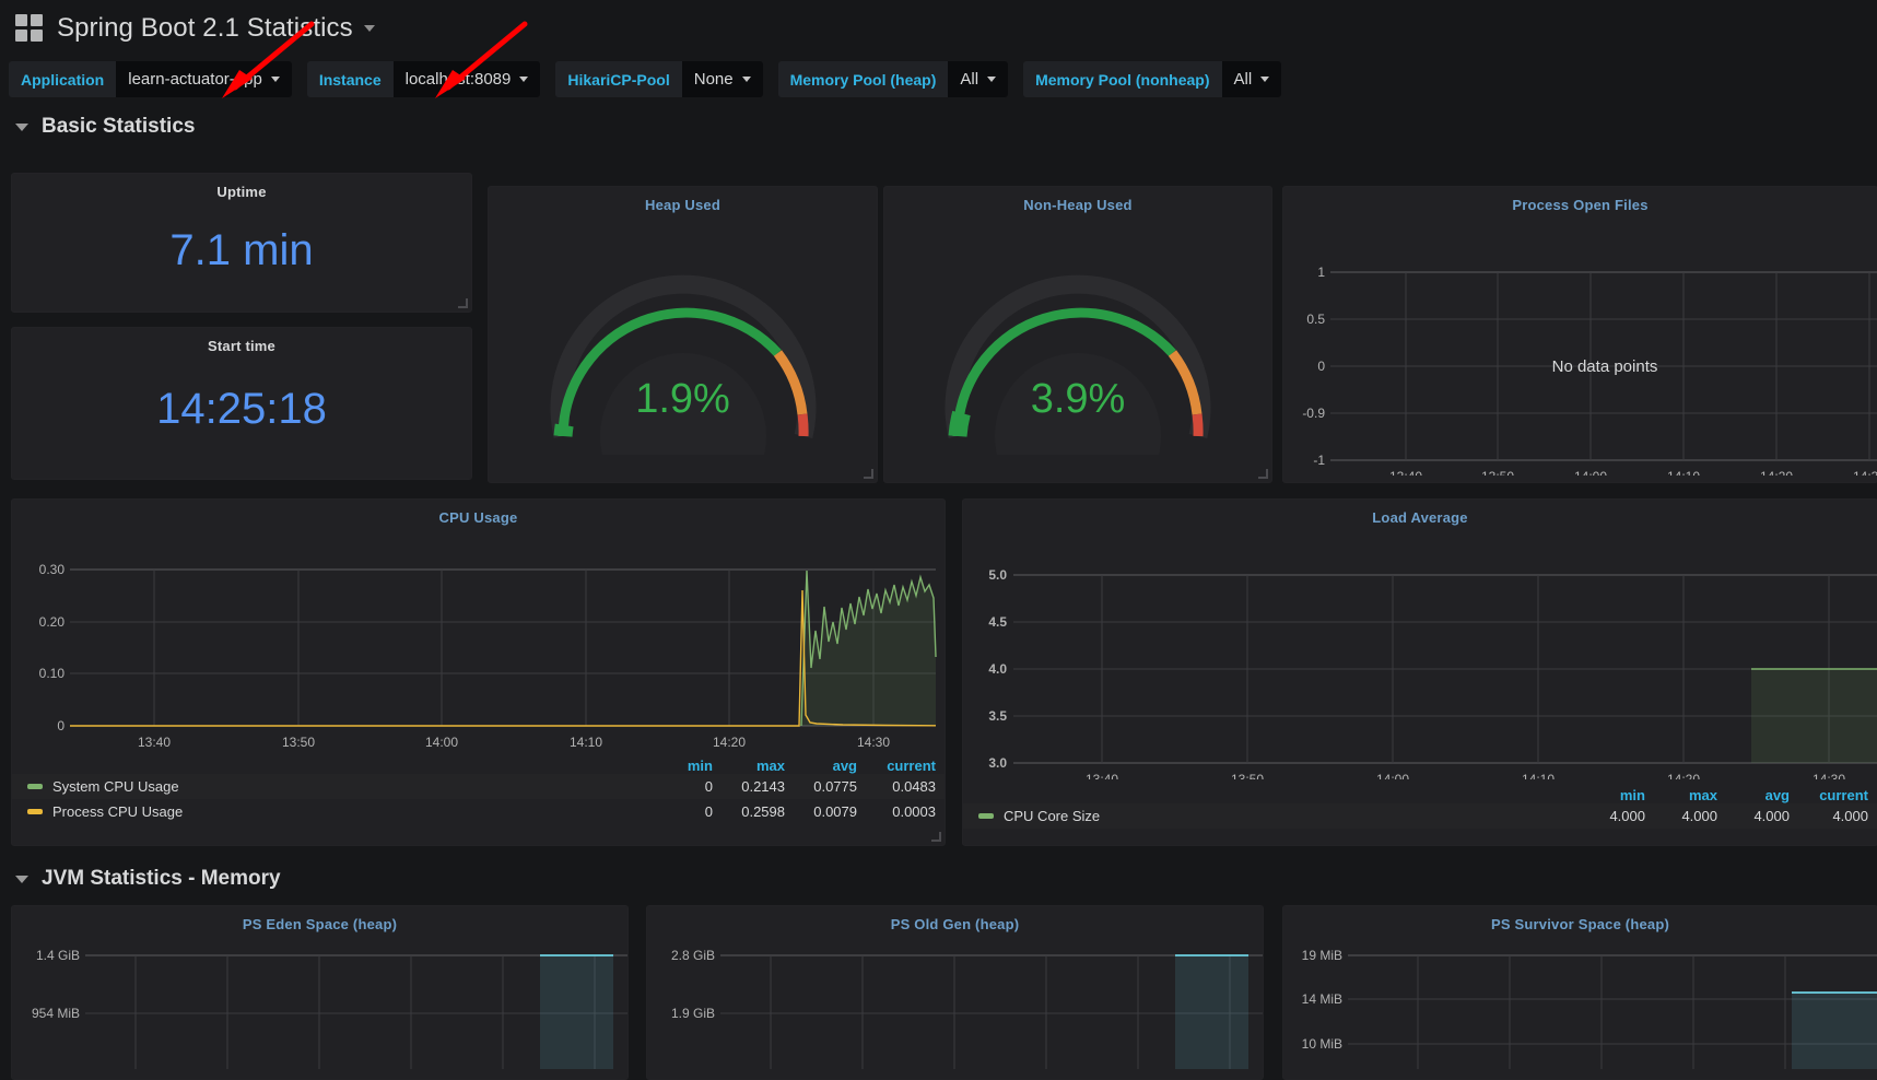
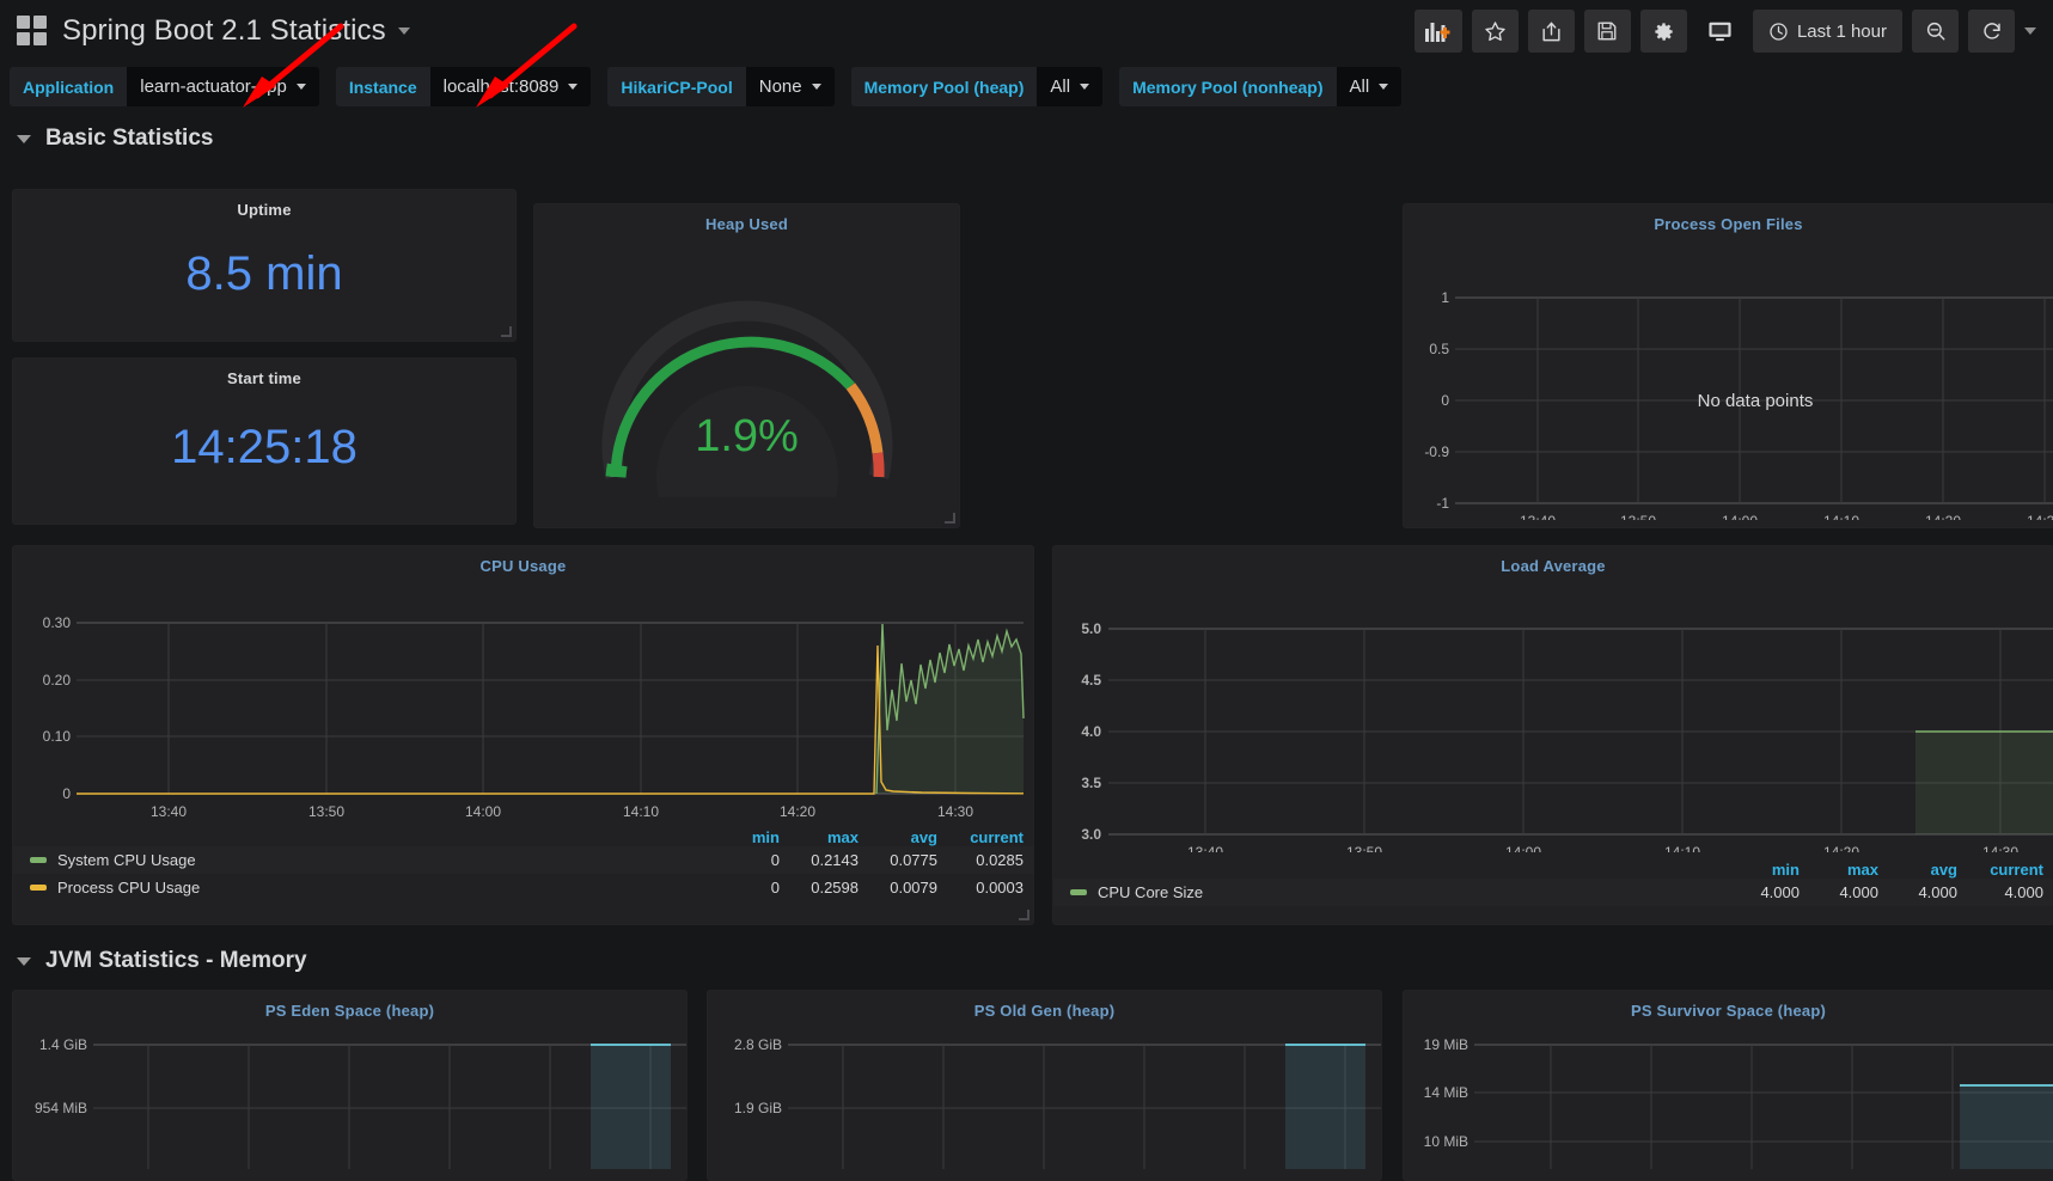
  Spring Boot 2.1 Statitics
+ Last 1 hour
  Application
  learn-actuator-p
  Instance
  localht:8089
  HikariCP-Pool
  None
  Memory Pool (heap)
  All
  Memory Pool (nonheap)
  All
  Basic Statistics
  Uptime
- 7.1 min
+ 8.5 min
  Start time
  14:25:18
  Heap Used
  1.9%
- Non-Heap Used
- 3.9%
  Process Open Files
  1
  0.5
  0
  -0.9
  -1
  No data points
  CPU Usage
  0.30
  0.20
  0.10
  0
  13:40
  13:50
  14:00
  14:10
  14:20
  14:30
  min
  max
  avg
  current
  System CPU Usage
  0
  0.2143
  0.0775
- 0.0483
+ 0.0285
  Process CPU Usage
  0
  0.2598
  0.0079
  0.0003
  Load Average
  5.0
  4.5
  4.0
  3.5
  3.0
  min
  max
  avg
  current
  CPU Core Size
  4.000
  4.000
  4.000
  4.000
  JVM Statistics - Memory
  PS Eden Space (heap)
  1.4 GiB
  954 MiB
  PS Old Gen (heap)
  2.8 GiB
  1.9 GiB
  PS Survivor Space (heap)
  19 MiB
  14 MiB
  10 MiB
